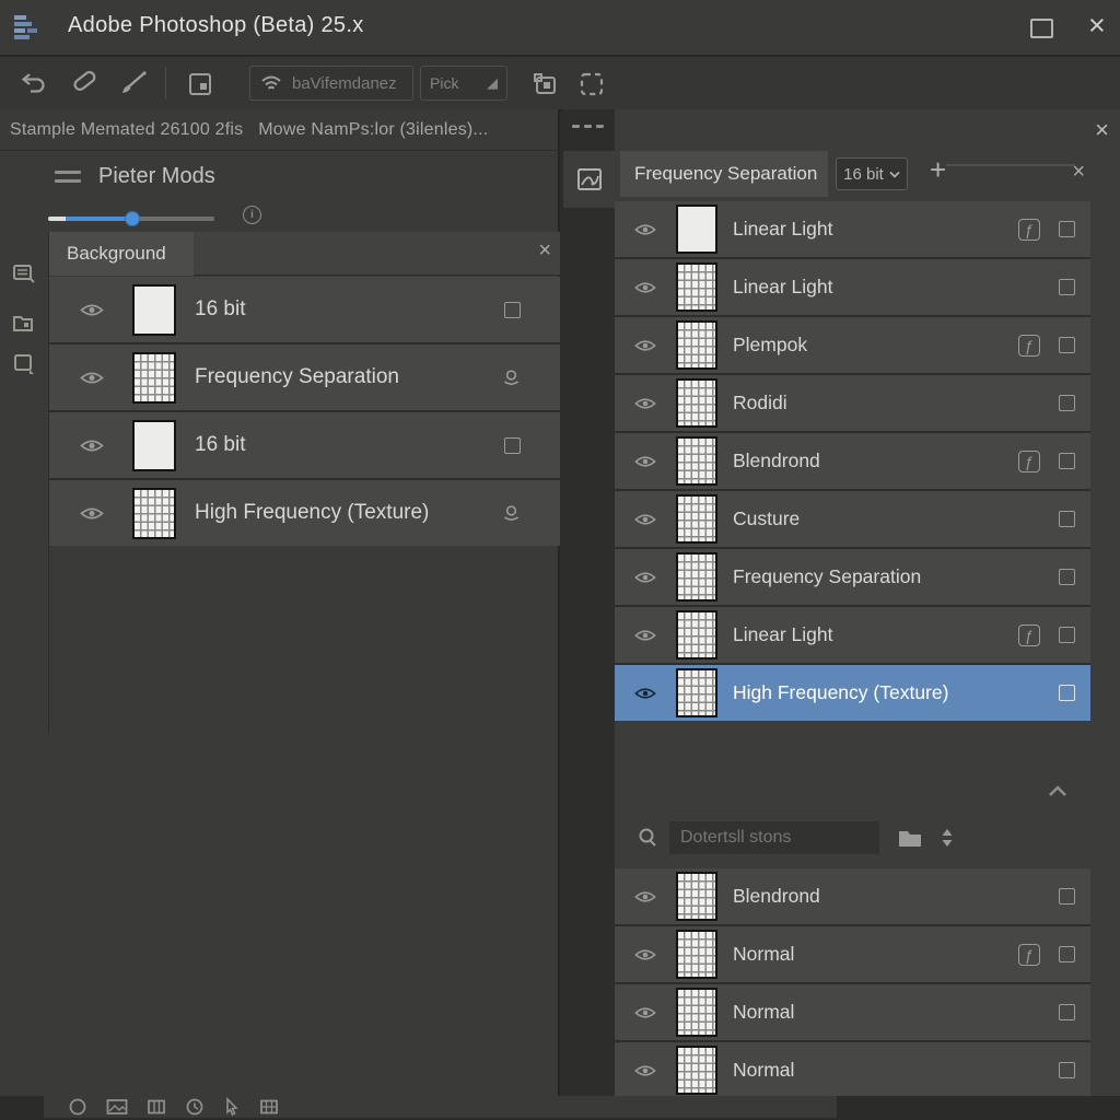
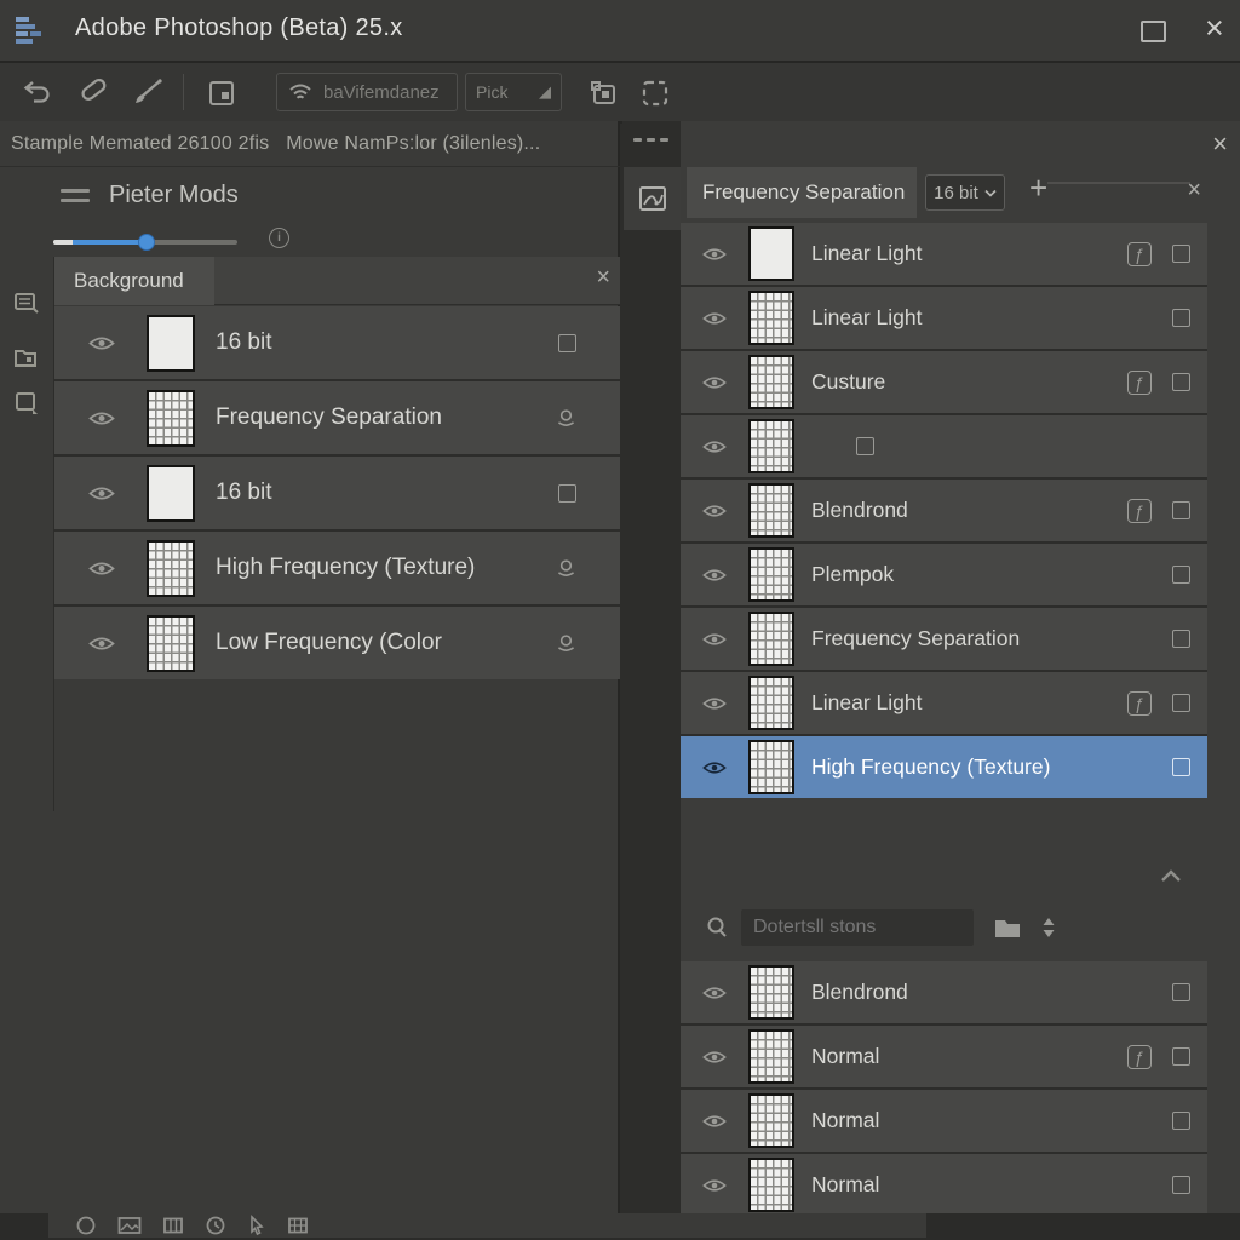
  Adobe Photoshop (Beta) 25.x
  ×
  baVifemdanez
  Pick
  ◢
  Stample Memated 26100 2fis Mowe NamPs:lor (3ilenles)...
  Pieter Mods
  i
  Background
  ×
  16 bit
  Frequency Separation
  16 bit
  High Frequency (Texture)
+ Low Frequency (Color
  ×
  Frequency Separation
  16 bit
  +
  ×
  Linear Light
  ƒ
  Linear Light
- Plempok
+ Custure
  ƒ
- Rodidi
  Blendrond
  ƒ
- Custure
+ Plempok
  Frequency Separation
  Linear Light
  ƒ
  High Frequency (Texture)
  Dotertsll stons
  Blendrond
  Normal
  ƒ
  Normal
  Normal
